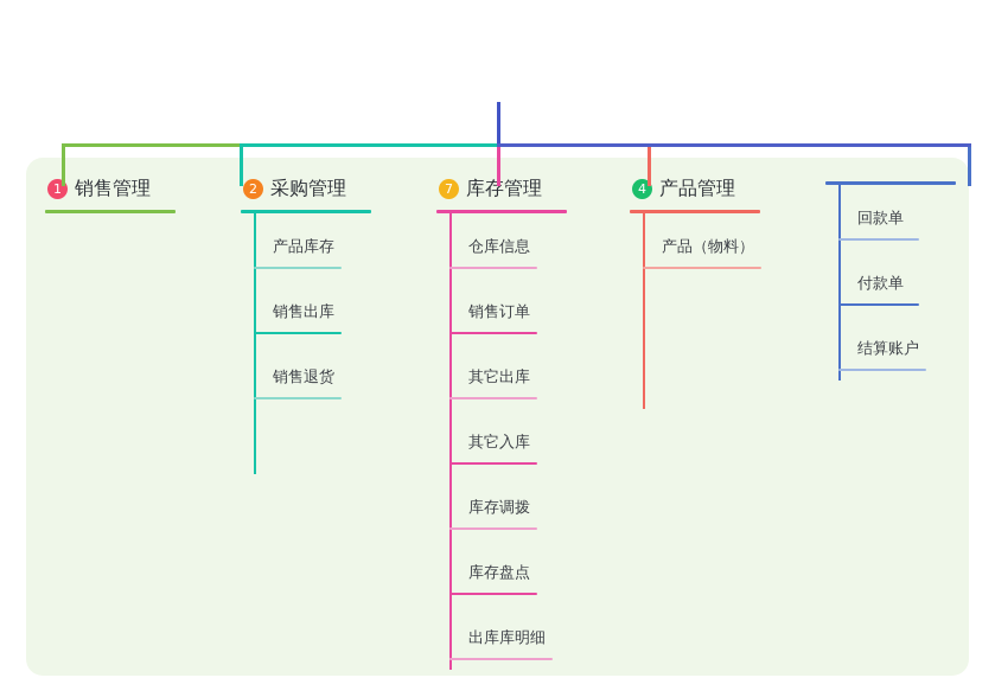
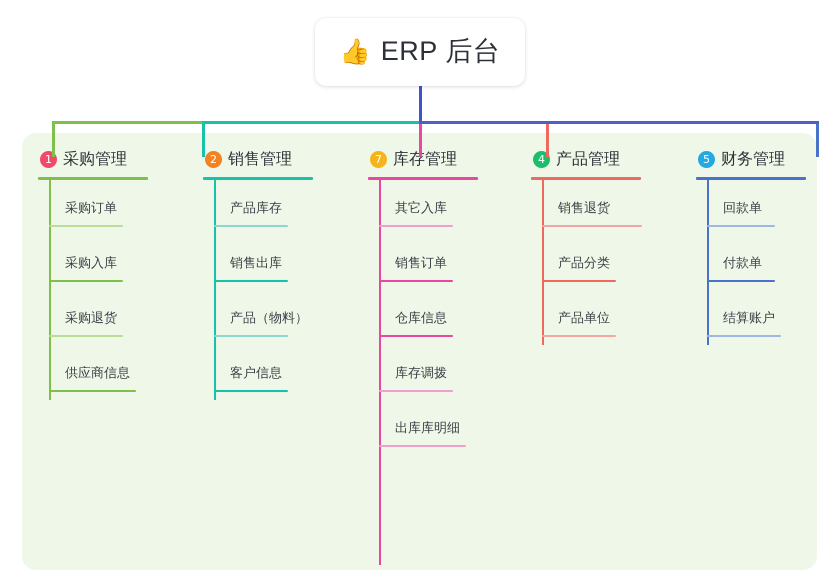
+ 👍
+ ERP 后台
  1
- 销售管理
+ 采购管理
+ 采购订单
+ 采购入库
+ 采购退货
+ 供应商信息
  2
- 采购管理
+ 销售管理
  产品库存
  销售出库
- 销售退货
+ 产品（物料）
+ 客户信息
  7
  库存管理
- 仓库信息
+ 其它入库
  销售订单
- 其它出库
- 其它入库
+ 仓库信息
  库存调拨
- 库存盘点
  出库库明细
  4
  产品管理
- 产品（物料）
+ 销售退货
+ 产品分类
+ 产品单位
+ 5
+ 财务管理
  回款单
  付款单
  结算账户
